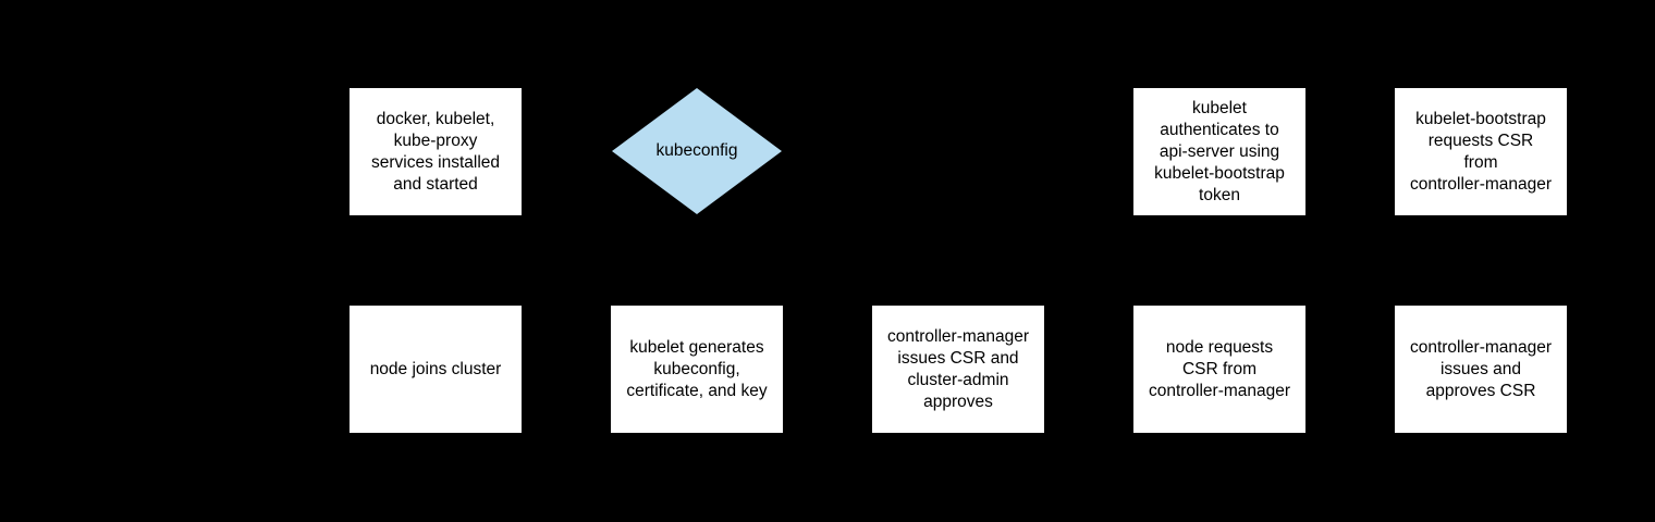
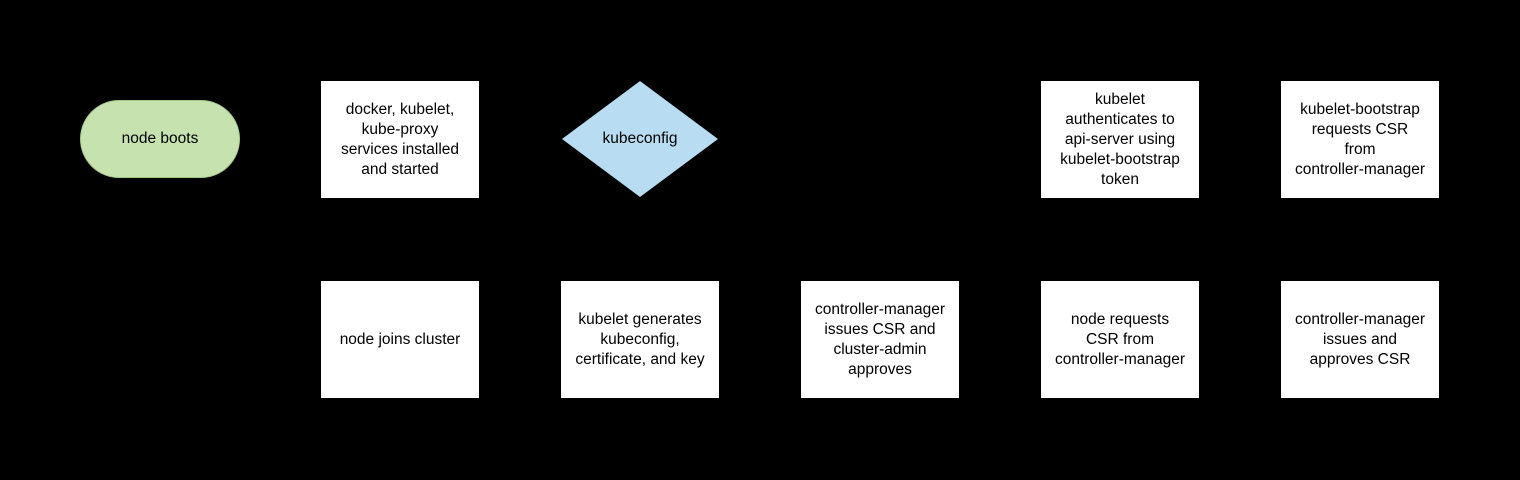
+ node boots
  docker, kubelet,
  kube-proxy
  services installed
  and started
  kubeconfig
  kubelet
  authenticates to
  api-server using
  kubelet-bootstrap
  token
  kubelet-bootstrap
  requests CSR
  from
  controller-manager
  node joins cluster
  kubelet generates
  kubeconfig,
  certificate, and key
  controller-manager
  issues CSR and
  cluster-admin
  approves
  node requests
  CSR from
  controller-manager
  controller-manager
  issues and
  approves CSR
